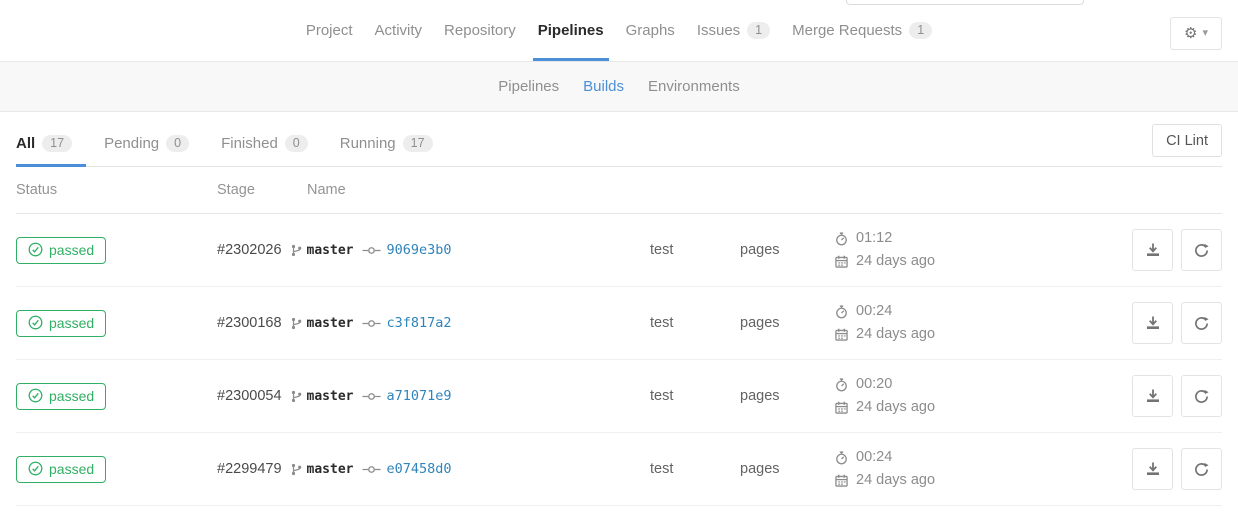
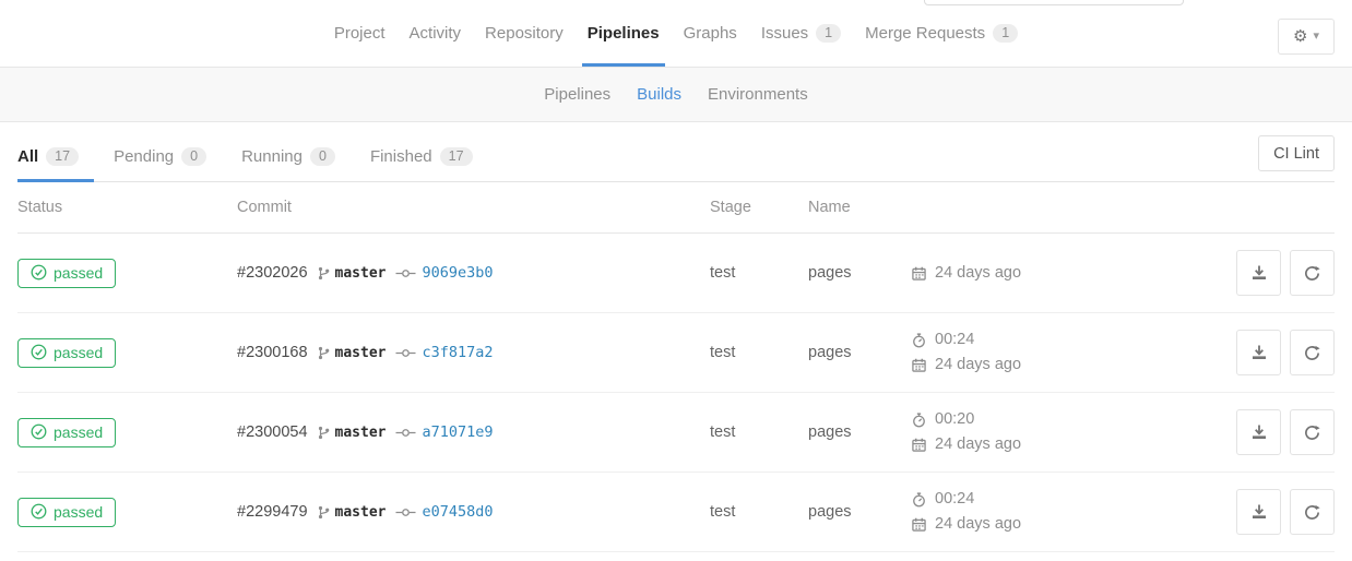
  Project
  Activity
  Repository
  Pipelines
  Graphs
  Issues
  1
  Merge Requests
  1
  ⚙
  ▾
  Pipelines
  Builds
  Environments
  All
  17
  Pending
  0
- Finished
+ Running
  0
- Running
+ Finished
  17
  CI Lint
  Status
+ Commit
  Stage
  Name
  passed
  #2302026
  master
  9069e3b0
  test
  pages
- 01:12
  24 days ago
  passed
  #2300168
  master
  c3f817a2
  test
  pages
  00:24
  24 days ago
  passed
  #2300054
  master
  a71071e9
  test
  pages
  00:20
  24 days ago
  passed
  #2299479
  master
  e07458d0
  test
  pages
  00:24
  24 days ago
